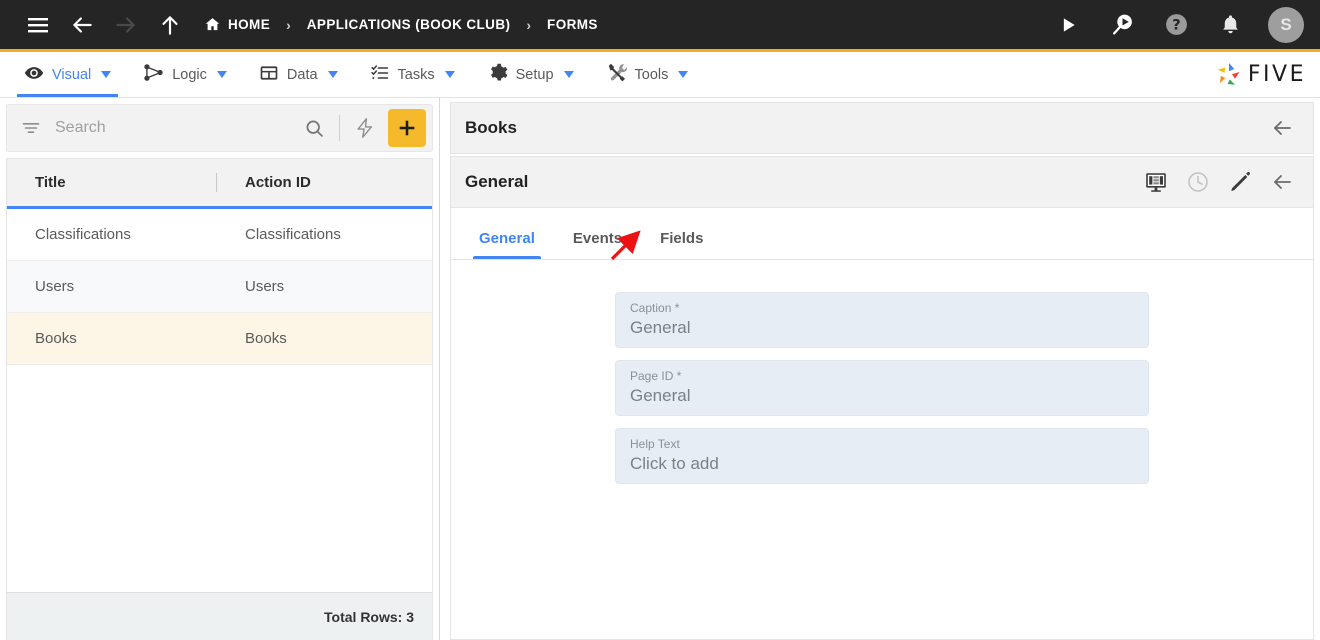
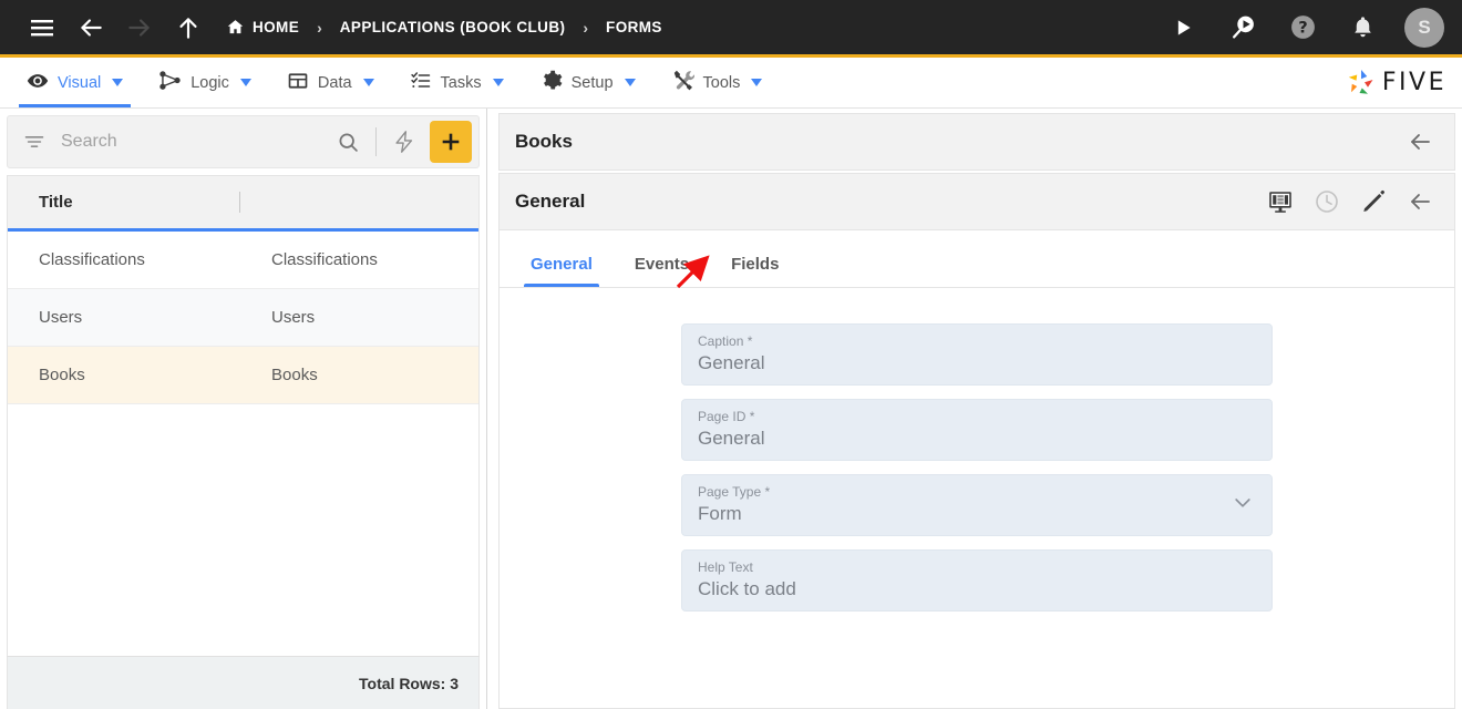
  HOME
  ›
  APPLICATIONS (BOOK CLUB)
  ›
  FORMS
  ?
  S
  Visual
  Logic
  Data
  Tasks
  Setup
  Tools
  FIVE
  Search
  Title
- Action ID
  Classifications
  Classifications
  Users
  Users
  Books
  Books
  Total Rows: 3
  Books
  General
  General
  Events
  Fields
  Caption *
  General
  Page ID *
  General
+ Page Type *
+ Form
  Help Text
  Click to add
